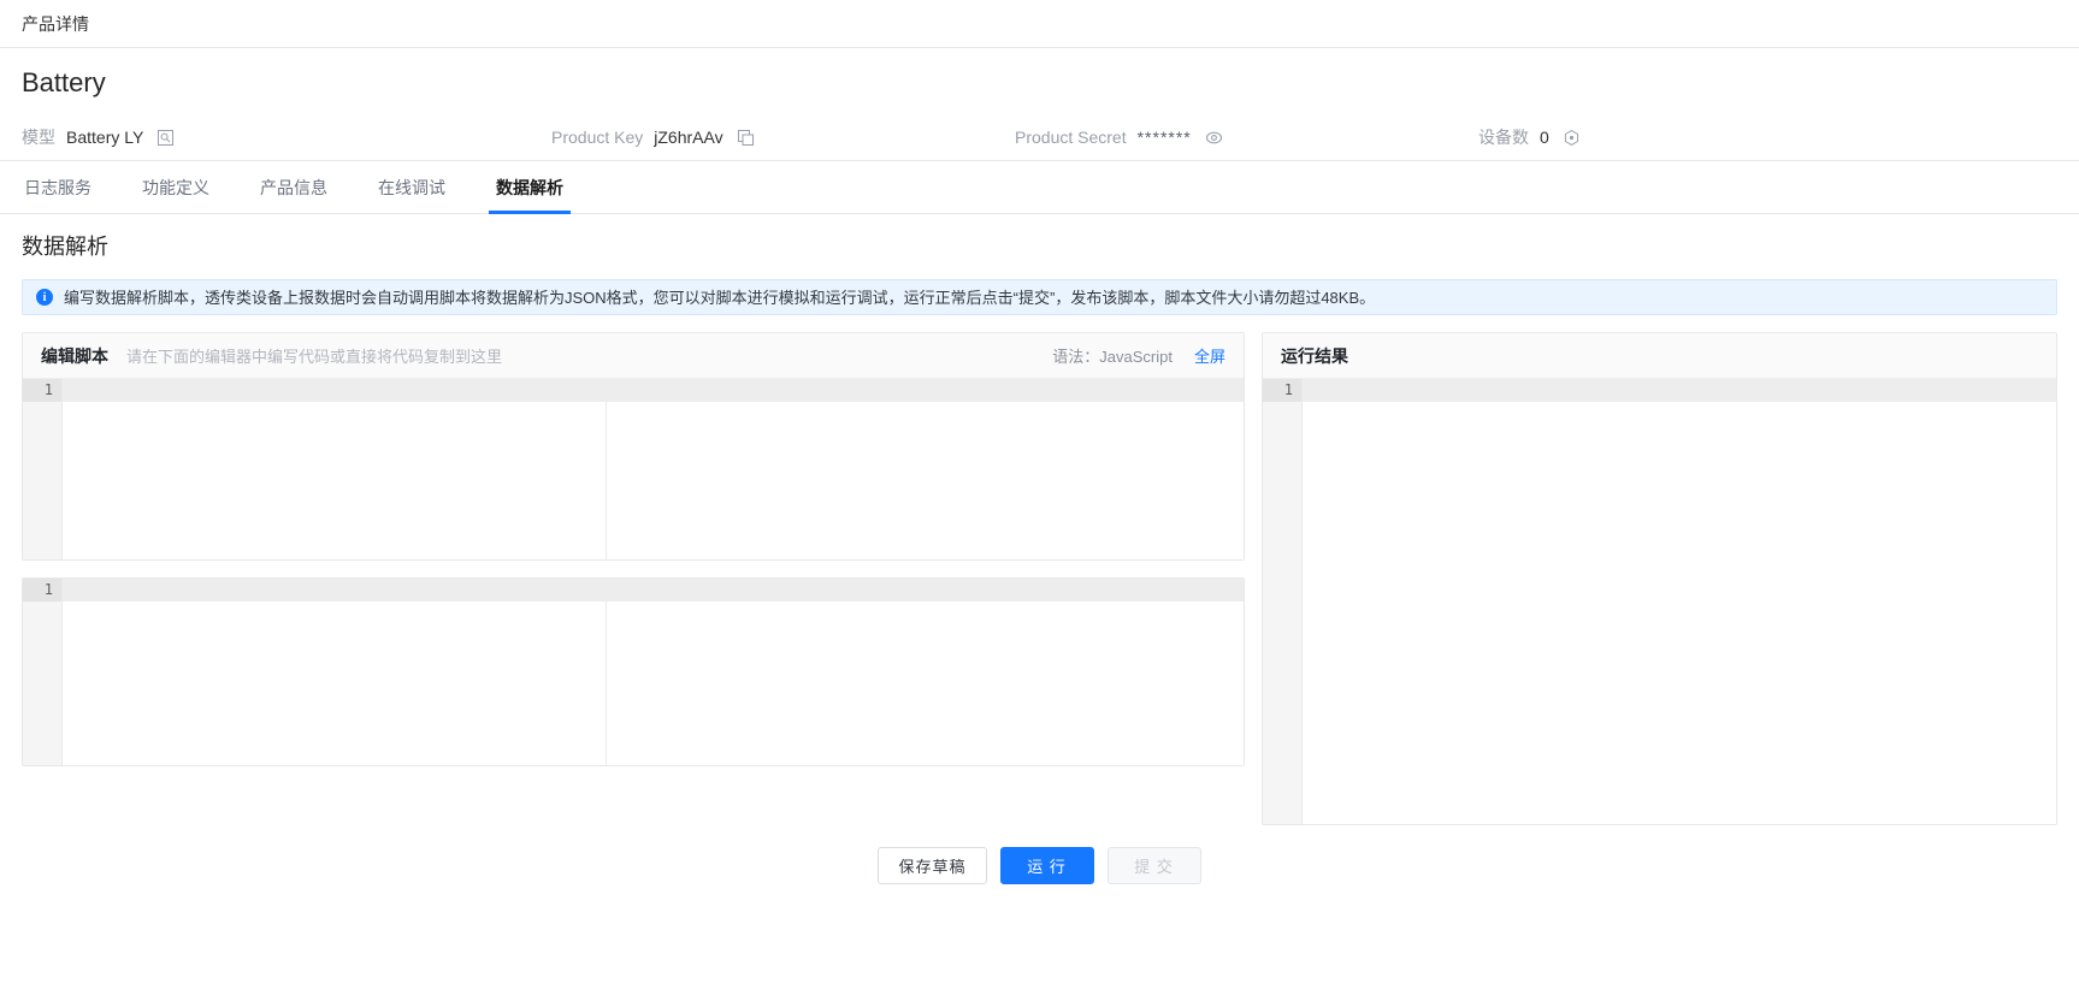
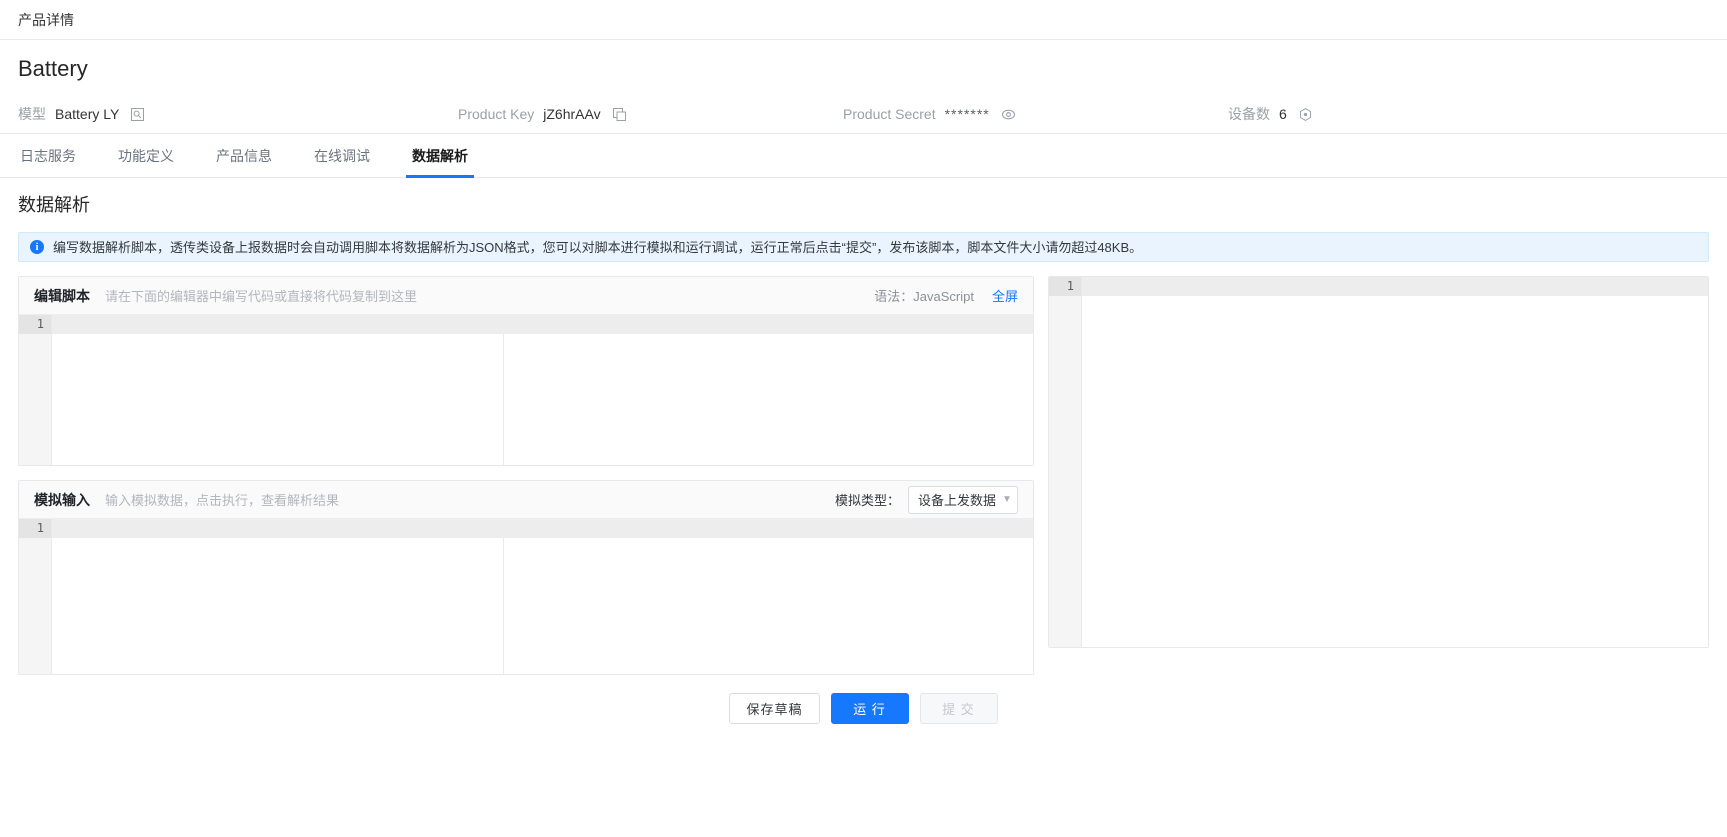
  产品详情
  Battery
  模型
  Battery LY
  Product Key
  jZ6hrAAv
  Product Secret
  *******
  设备数
- 0
+ 6
  日志服务
  功能定义
  产品信息
  在线调试
  数据解析
  数据解析
  i
  编写数据解析脚本，透传类设备上报数据时会自动调用脚本将数据解析为JSON格式，您可以对脚本进行模拟和运行调试，运行正常后点击“提交”，发布该脚本，脚本文件大小请勿超过48KB。
  编辑脚本
  请在下面的编辑器中编写代码或直接将代码复制到这里
  语法：JavaScript
  全屏
  1
+ 模拟输入
+ 输入模拟数据，点击执行，查看解析结果
+ 模拟类型：
+ 设备上发数据
+ ▼
  1
- 运行结果
  1
  保存草稿
  运 行
  提 交
